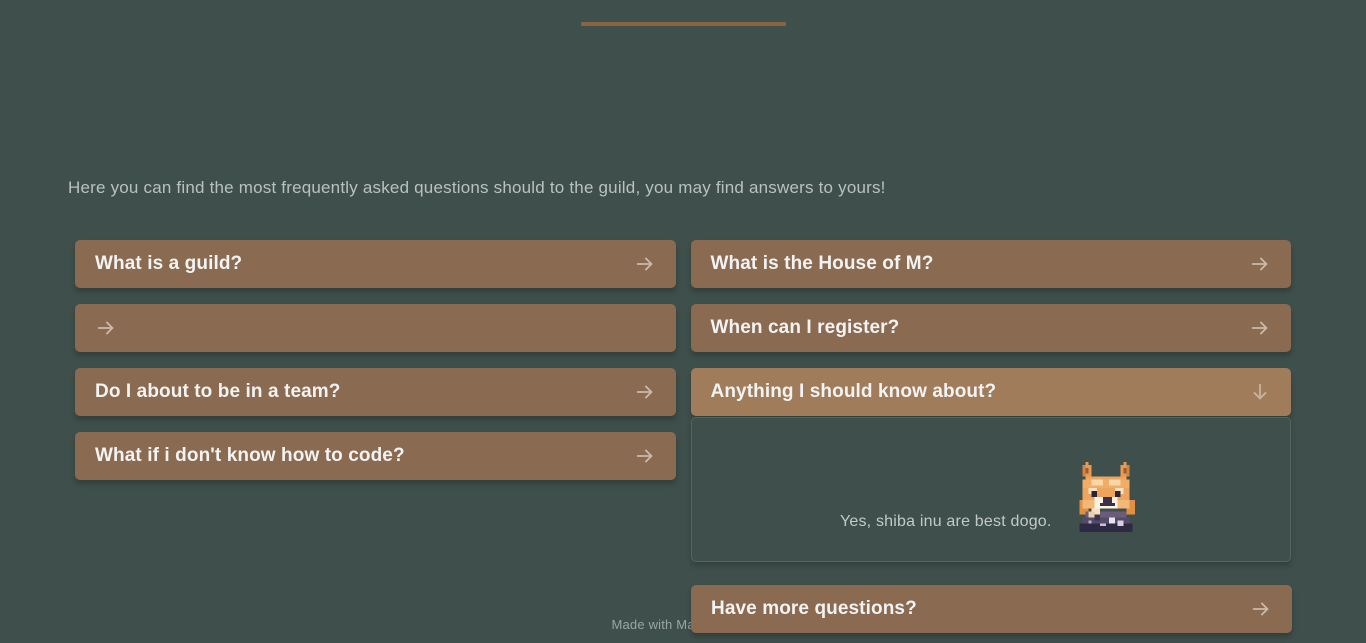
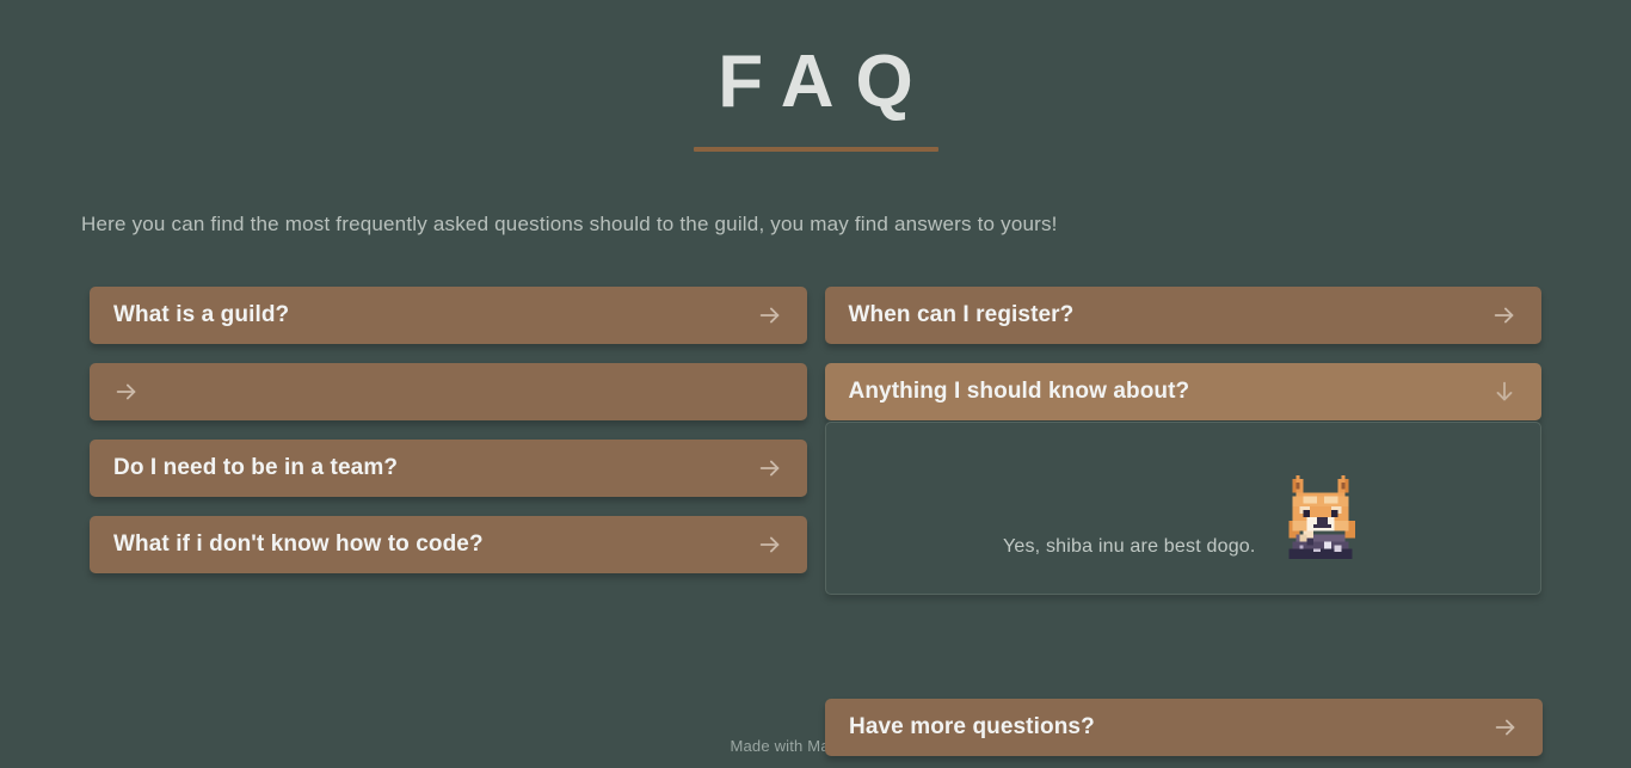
+ FAQ
  Here you can find the most frequently asked questions should to the guild, you may find answers to yours!
  What is a guild?
- Do I about to be in a team?
+ Do I need to be in a team?
  What if i don't know how to code?
- What is the House of M?
  When can I register?
  Anything I should know about?
  Yes, shiba inu are best dogo.
  Have more questions?
